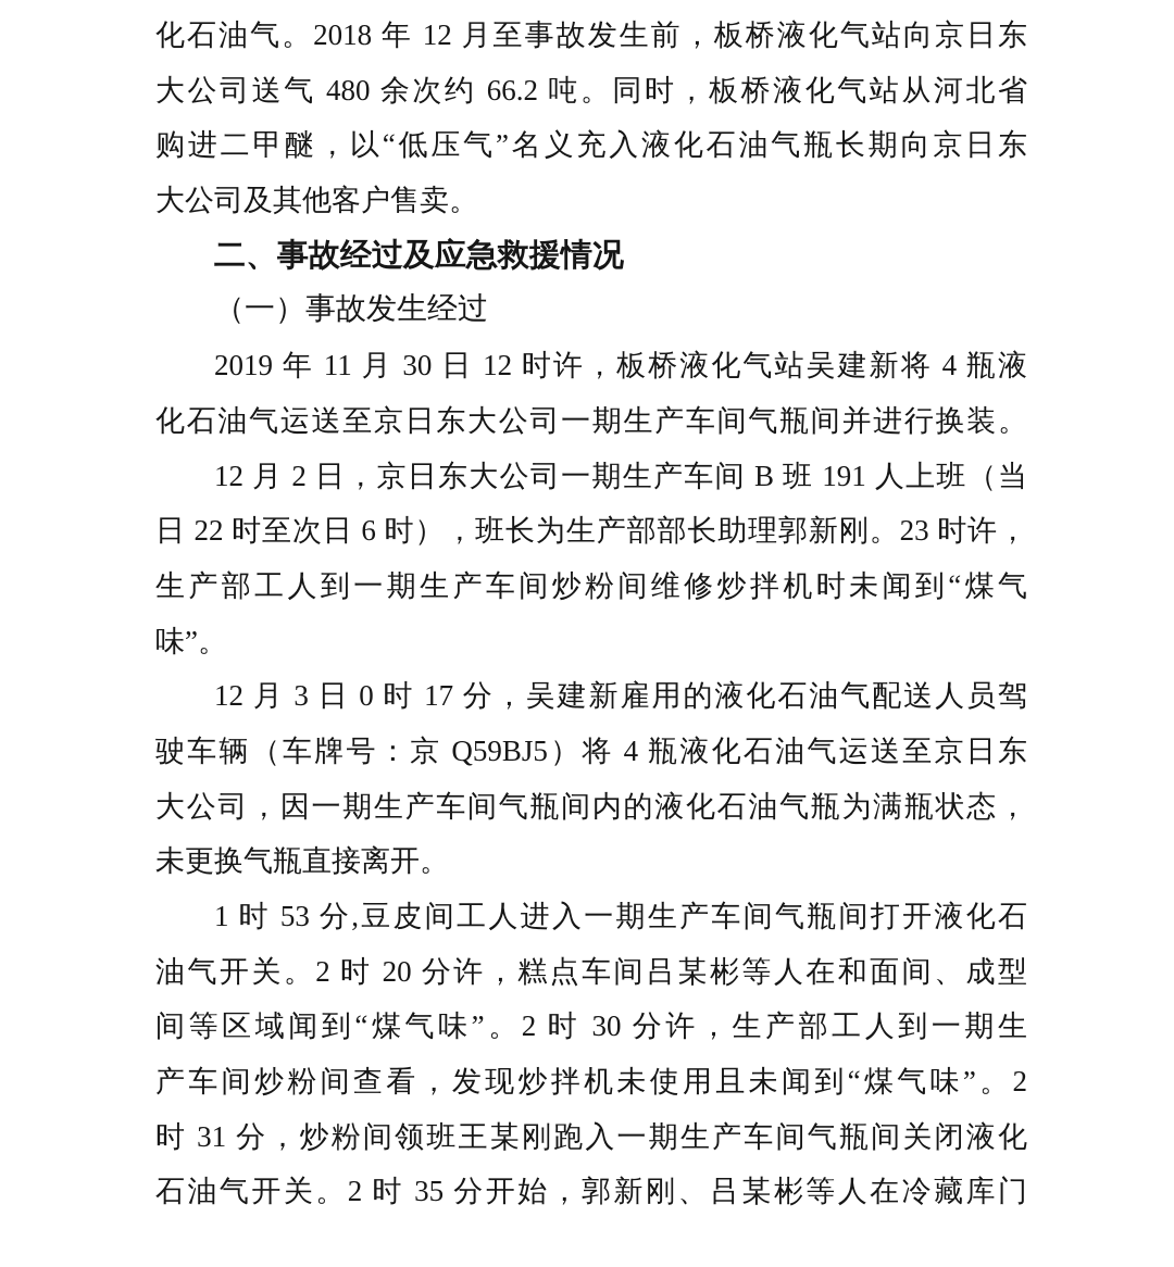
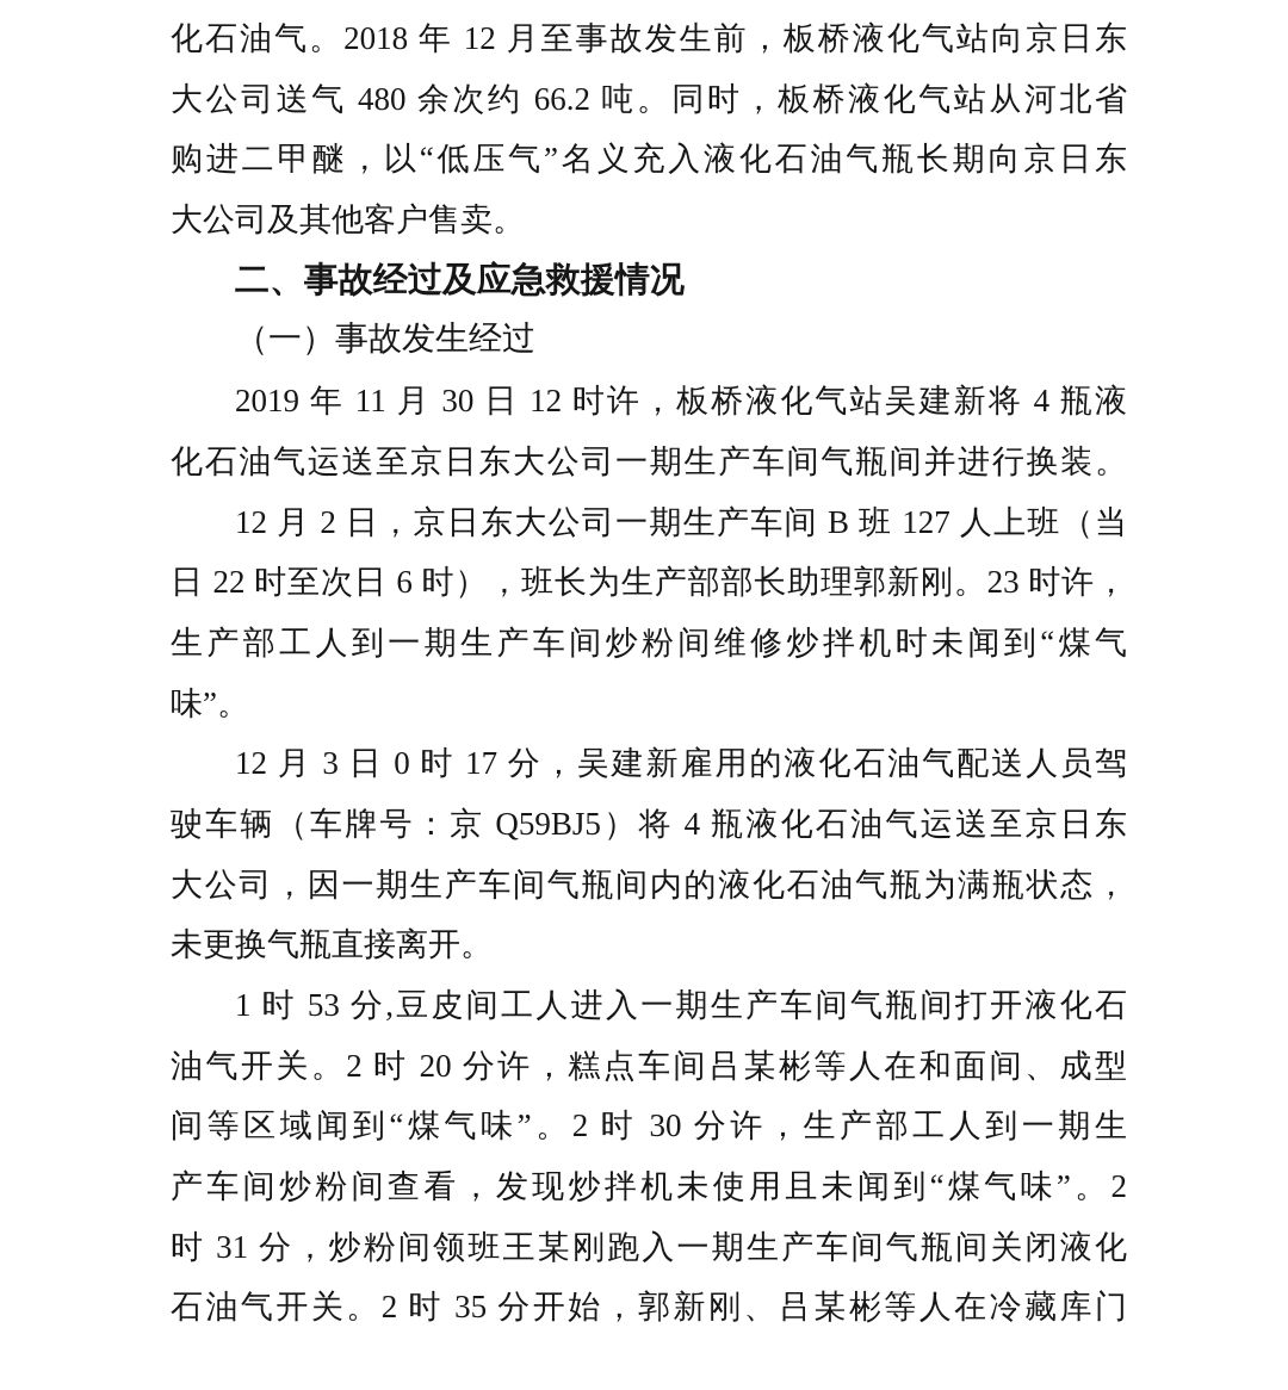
  化石油气。2018 年 12 月至事故发生前，板桥液化气站向京日东
  大公司送气 480 余次约 66.2 吨。同时，板桥液化气站从河北省
  购进二甲醚，以“低压气”名义充入液化石油气瓶长期向京日东
  大公司及其他客户售卖。
  二、事故经过及应急救援情况
  （一）事故发生经过
  2019 年 11 月 30 日 12 时许，板桥液化气站吴建新将 4 瓶液
  化石油气运送至京日东大公司一期生产车间气瓶间并进行换装。
- 12 月 2 日，京日东大公司一期生产车间 B 班 191 人上班（当
+ 12 月 2 日，京日东大公司一期生产车间 B 班 127 人上班（当
  日 22 时至次日 6 时），班长为生产部部长助理郭新刚。23 时许，
  生产部工人到一期生产车间炒粉间维修炒拌机时未闻到“煤气
  味”。
  12 月 3 日 0 时 17 分，吴建新雇用的液化石油气配送人员驾
  驶车辆（车牌号：京 Q59BJ5）将 4 瓶液化石油气运送至京日东
  大公司，因一期生产车间气瓶间内的液化石油气瓶为满瓶状态，
  未更换气瓶直接离开。
  1 时 53 分,豆皮间工人进入一期生产车间气瓶间打开液化石
  油气开关。2 时 20 分许，糕点车间吕某彬等人在和面间、成型
  间等区域闻到“煤气味”。2 时 30 分许，生产部工人到一期生
  产车间炒粉间查看，发现炒拌机未使用且未闻到“煤气味”。2
  时 31 分，炒粉间领班王某刚跑入一期生产车间气瓶间关闭液化
  石油气开关。2 时 35 分开始，郭新刚、吕某彬等人在冷藏库门
